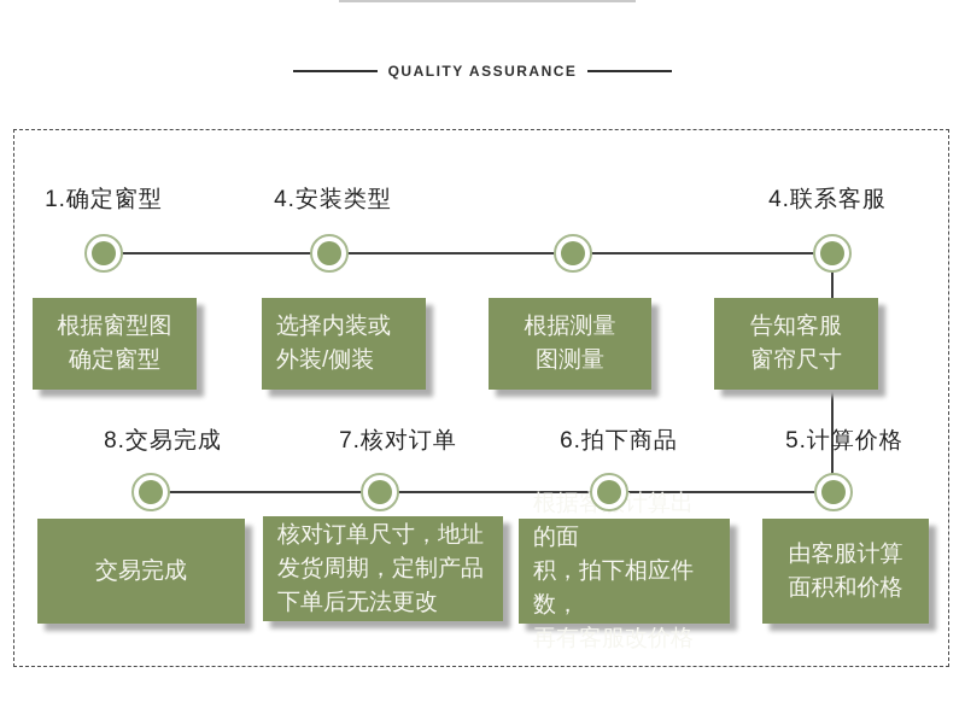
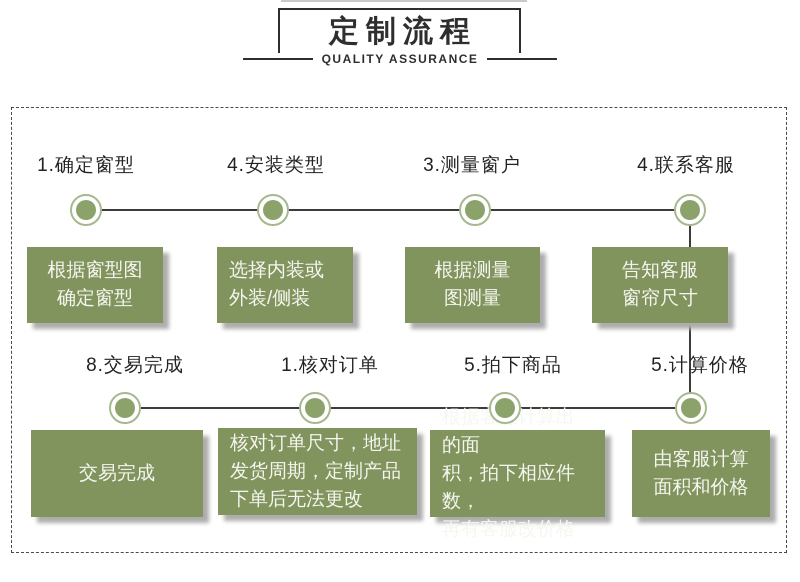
+ 定制流程
  QUALITY ASSURANCE
  根据窗型图
  确定窗型
  选择内装或
  外装/侧装
  根据测量
  图测量
  告知客服
  窗帘尺寸
  由客服计算
  面积和价格
  根据客计算出的面
  积，拍下相应件数，
  再有客服改价格
  核对订单尺寸，地址
  发货周期，定制产品
  下单后无法更改
  交易完成
  1.确定窗型
  4.安装类型
+ 3.测量窗户
  4.联系客服
  5.计算价格
- 6.拍下商品
+ 5.拍下商品
- 7.核对订单
+ 1.核对订单
  8.交易完成
